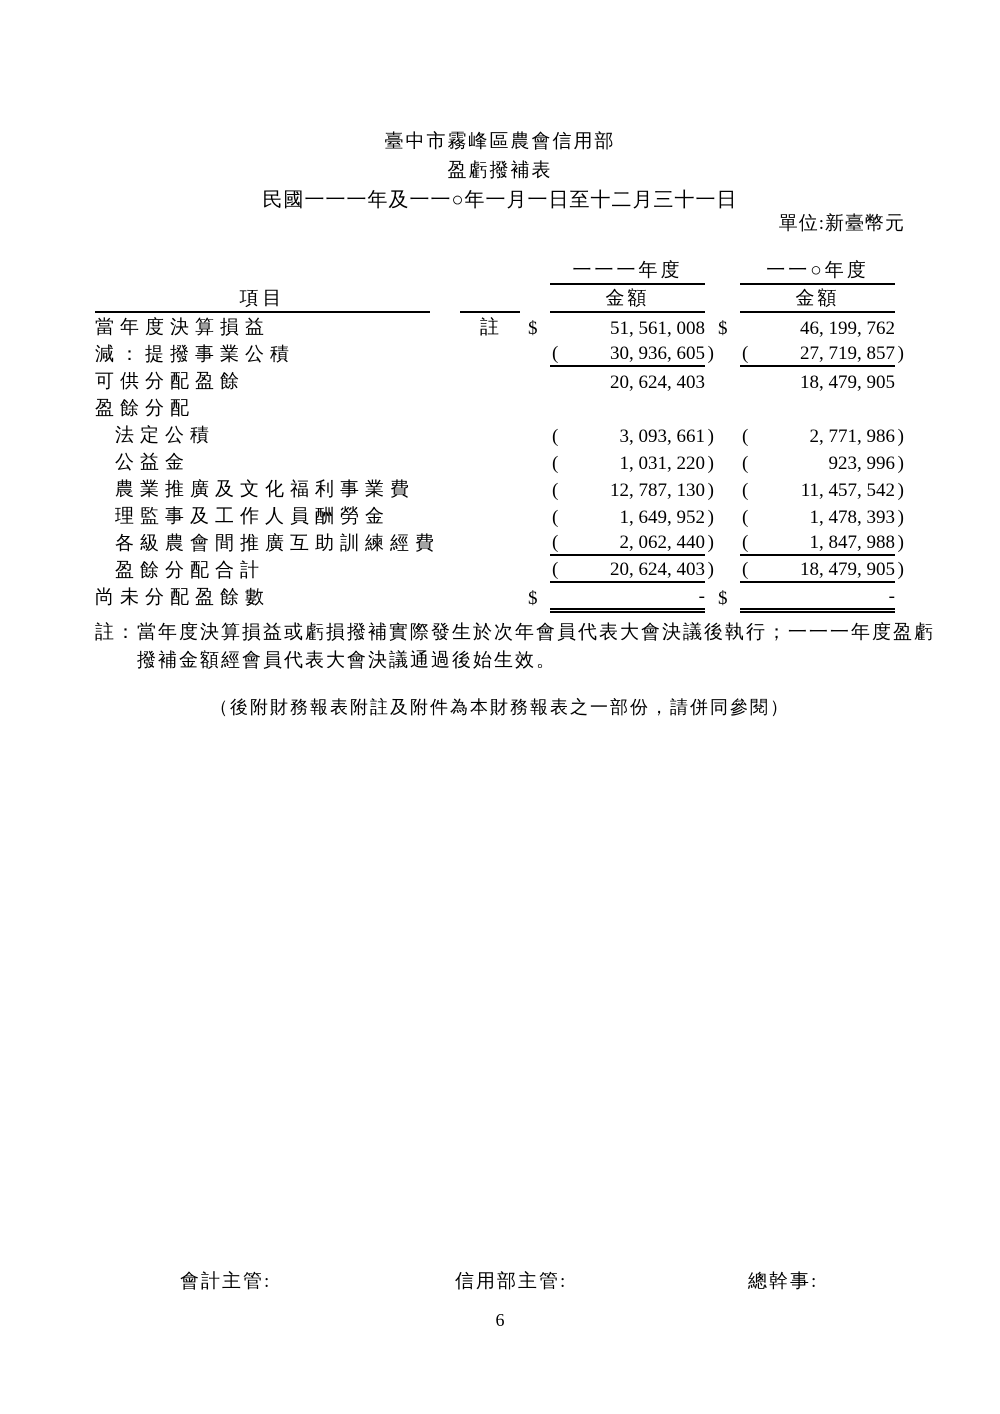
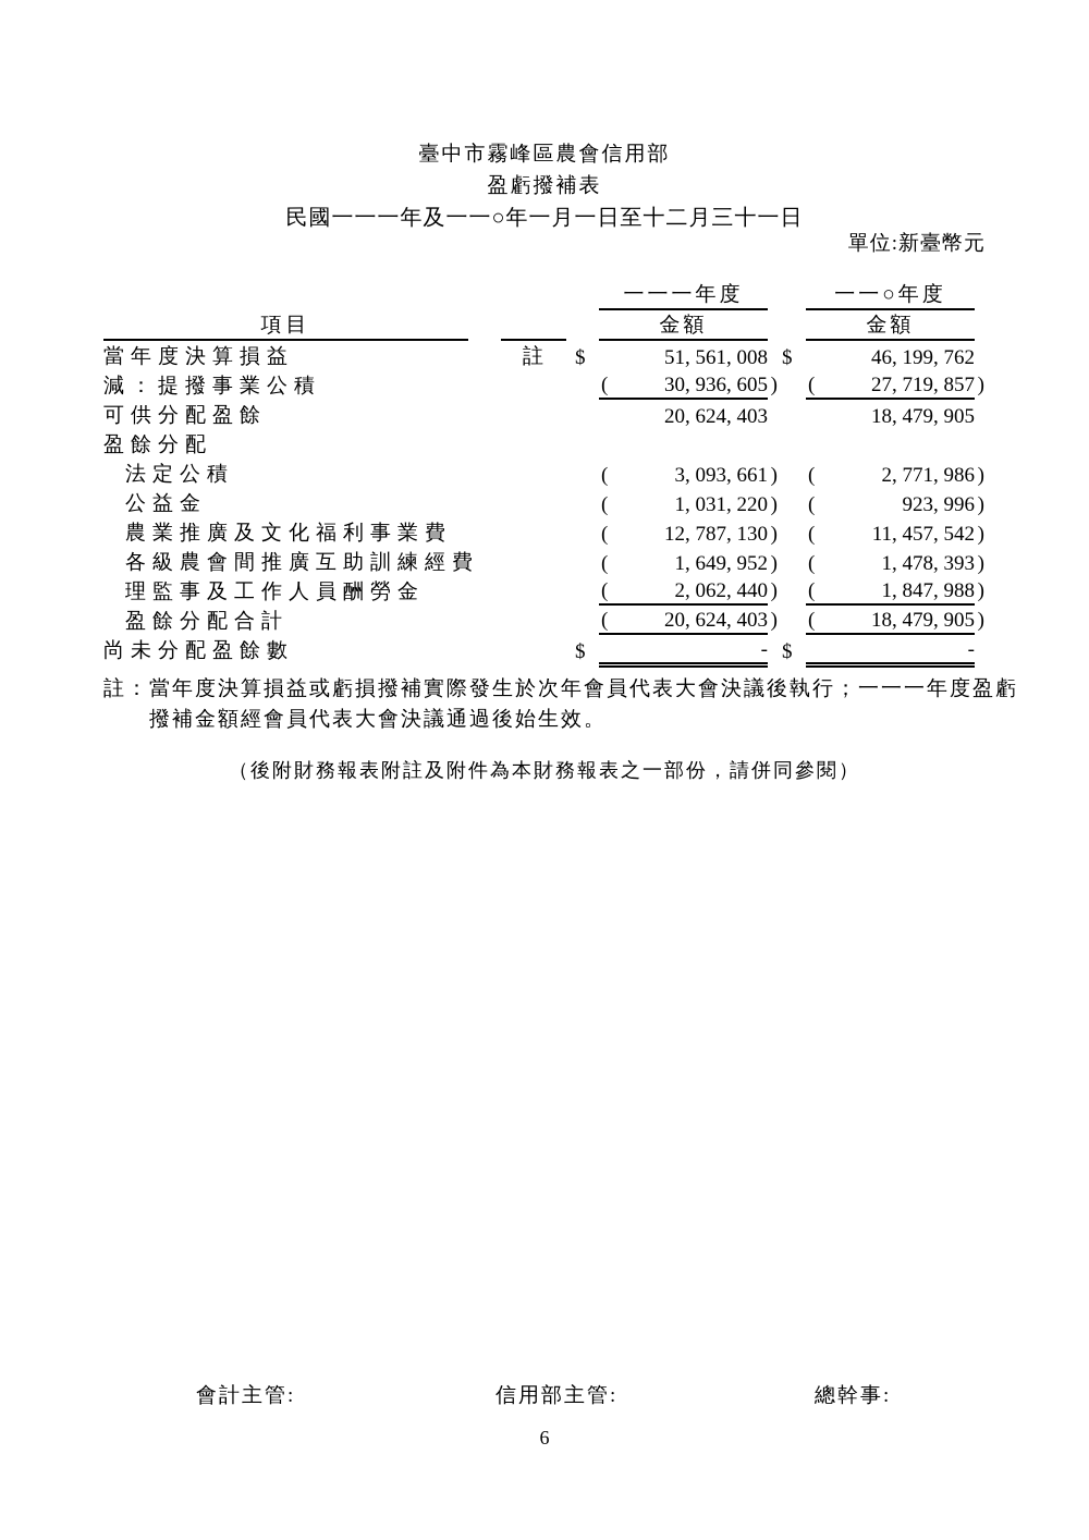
  臺中市霧峰區農會信用部
  盈虧撥補表
  民國一一一年及一一○年一月一日至十二月三十一日
  單位:新臺幣元
  一一一年度
  一一○年度
  項目
  金額
  金額
  當年度決算損益
  註
  $
  51, 561, 008
  $
  46, 199, 762
  減：提撥事業公積
  (
  30, 936, 605
  )
  (
  27, 719, 857
  )
  可供分配盈餘
  20, 624, 403
  18, 479, 905
  盈餘分配
  法定公積
  (
  3, 093, 661
  )
  (
  2, 771, 986
  )
  公益金
  (
  1, 031, 220
  )
  (
  923, 996
  )
  農業推廣及文化福利事業費
  (
  12, 787, 130
  )
  (
  11, 457, 542
  )
- 理監事及工作人員酬勞金
+ 各級農會間推廣互助訓練經費
  (
  1, 649, 952
  )
  (
  1, 478, 393
  )
- 各級農會間推廣互助訓練經費
+ 理監事及工作人員酬勞金
  (
  2, 062, 440
  )
  (
  1, 847, 988
  )
  盈餘分配合計
  (
  20, 624, 403
  )
  (
  18, 479, 905
  )
  尚未分配盈餘數
  $
  -
  $
  -
  註：當年度決算損益或虧損撥補實際發生於次年會員代表大會決議後執行；一一一年度盈虧
  撥補金額經會員代表大會決議通過後始生效。
  （後附財務報表附註及附件為本財務報表之一部份，請併同參閱）
  會計主管:
  信用部主管:
  總幹事:
  6
